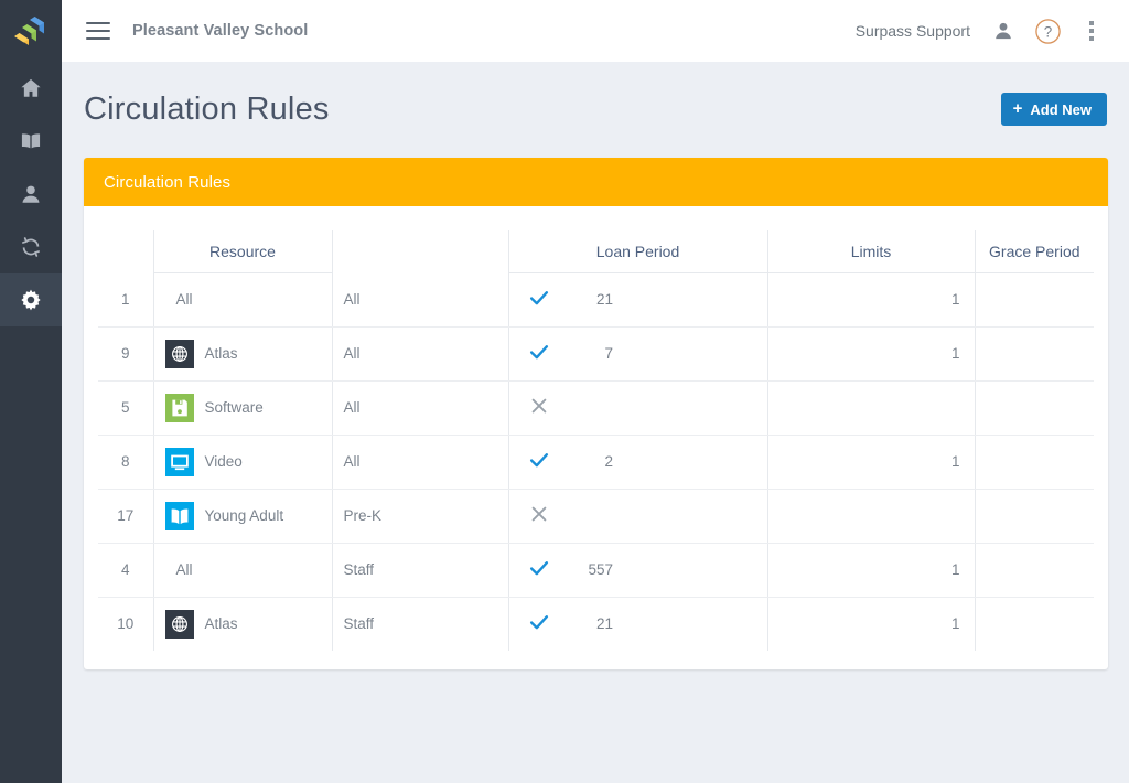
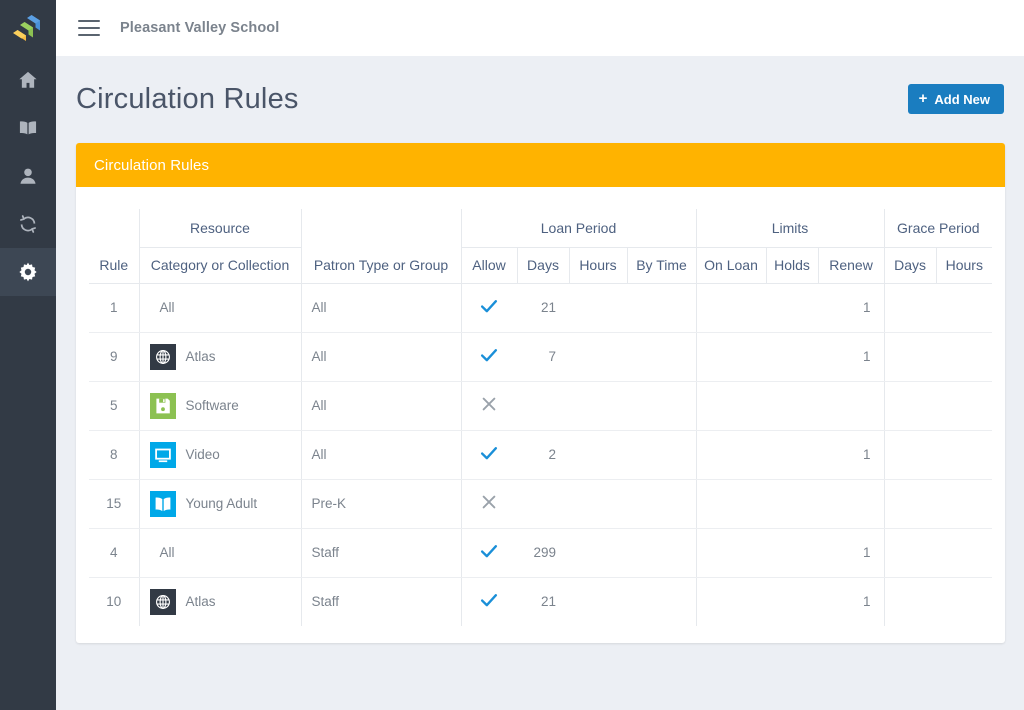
  Pleasant Valley School
- Surpass Support
- ?
  Circulation Rules
  +
  Add New
  Circulation Rules
  	Resource		Loan Period	Limits	Grace Period
+ Rule	Category or Collection	Patron Type or Group	Allow	Days	Hours	By Time	On Loan	Holds	Renew	Days	Hours
  1	All	All		21					1
  9	Atlas	All		7					1
  5	Software	All
  8	Video	All		2					1
- 17	Young Adult	Pre-K
+ 15	Young Adult	Pre-K
- 4	All	Staff		557					1
+ 4	All	Staff		299					1
  10	Atlas	Staff		21					1
